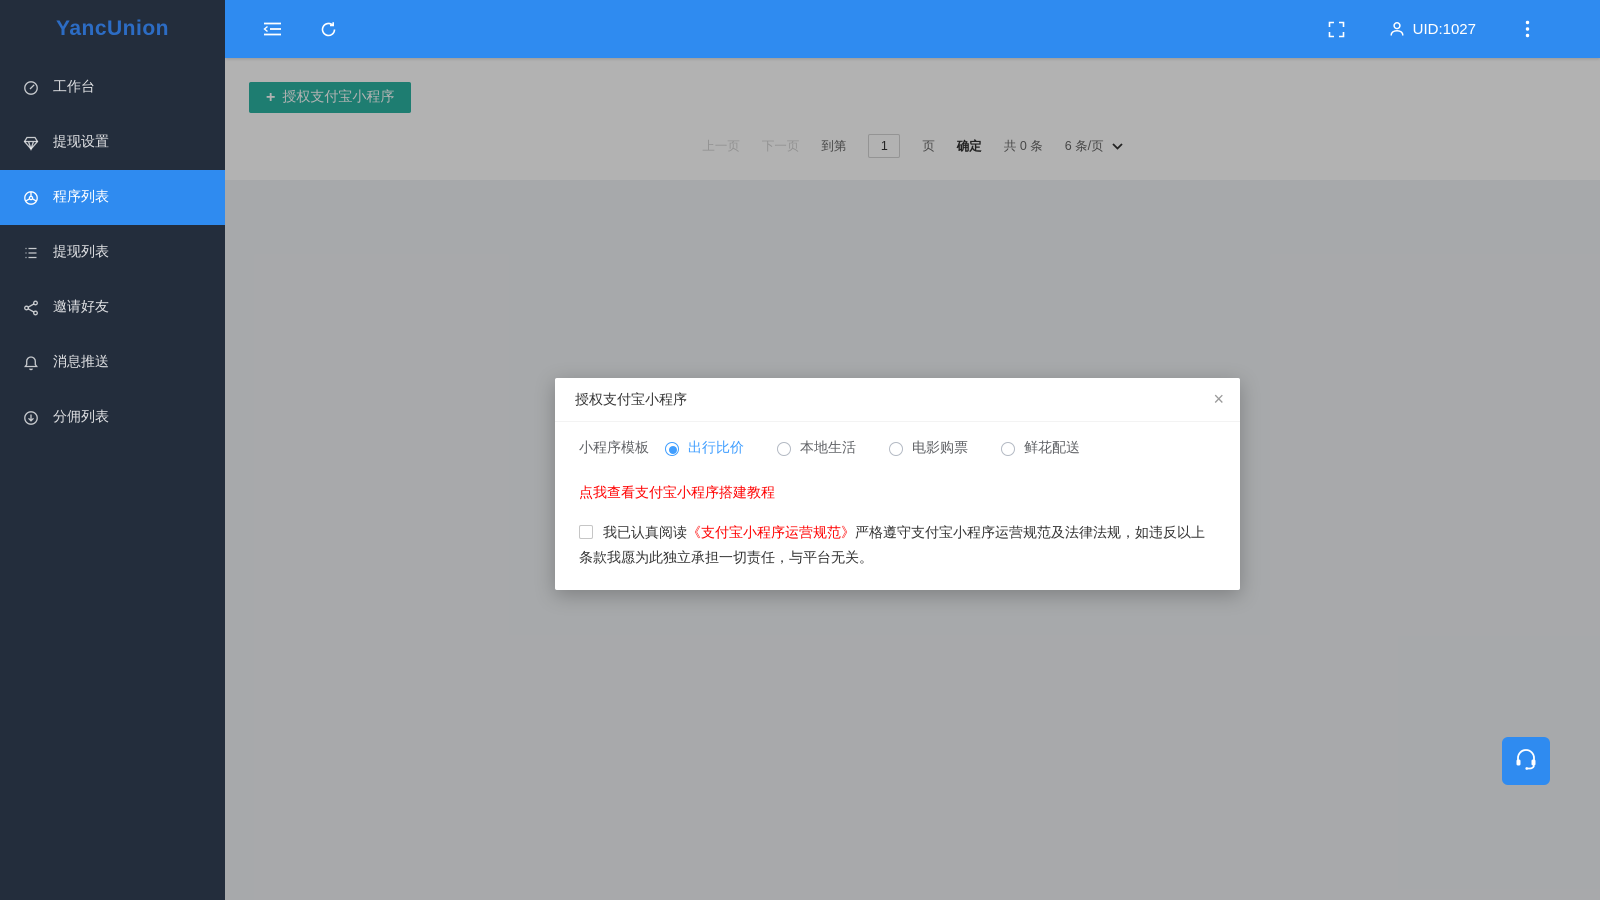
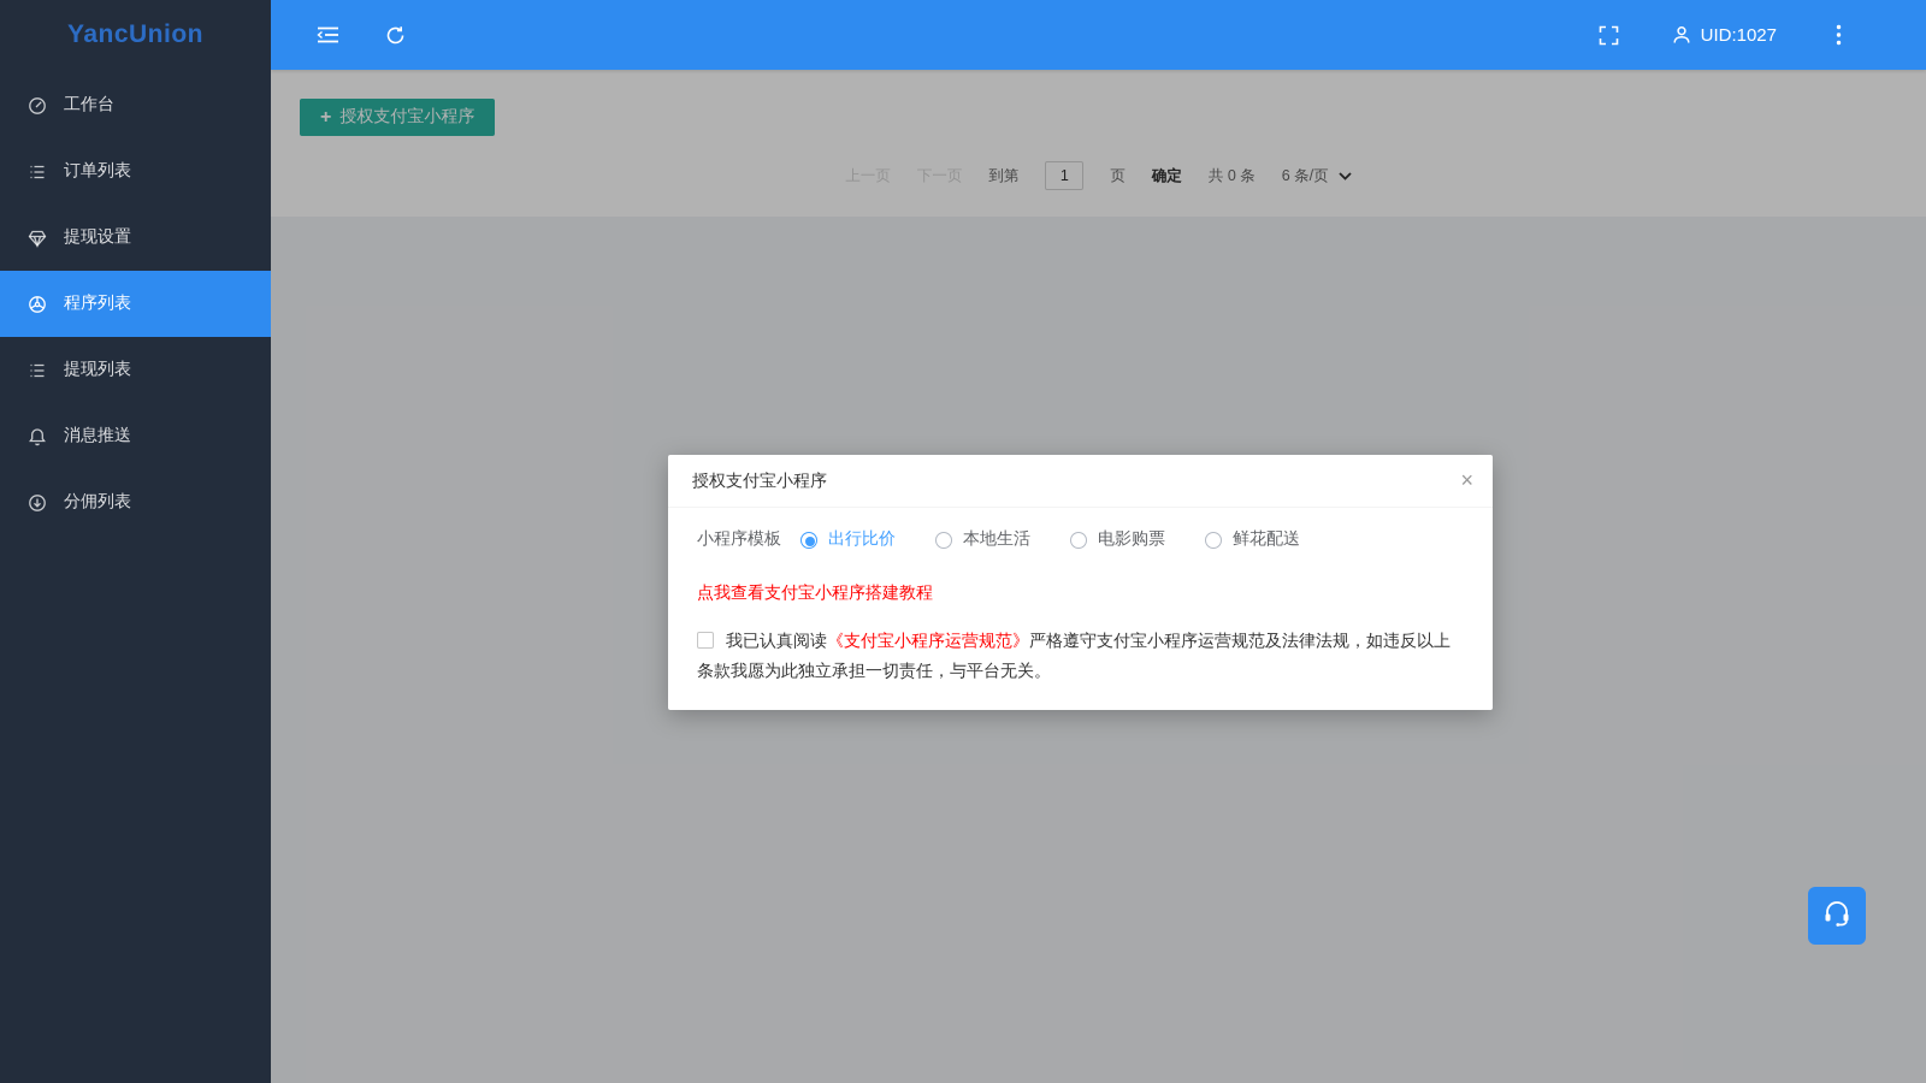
  YancUnion
  工作台
+ 订单列表
  提现设置
  程序列表
  提现列表
- 邀请好友
  消息推送
  分佣列表
  UID:1027
  +
  授权支付宝小程序
  上一页
  下一页
  到第
  1
  页
  确定
  共 0 条
  6 条/页
  授权支付宝小程序
  ×
  小程序模板
  出行比价
  本地生活
  电影购票
  鲜花配送
  点我查看支付宝小程序搭建教程
  我已认真阅读《支付宝小程序运营规范》严格遵守支付宝小程序运营规范及法律法规，如违反以上条款我愿为此独立承担一切责任，与平台无关。
